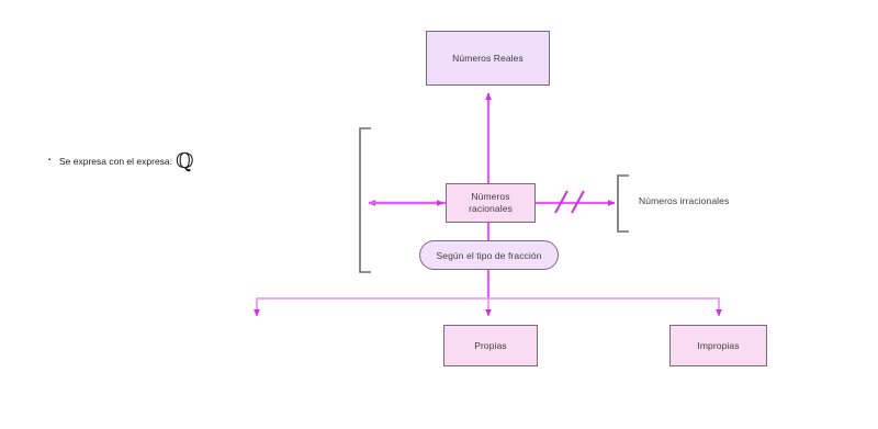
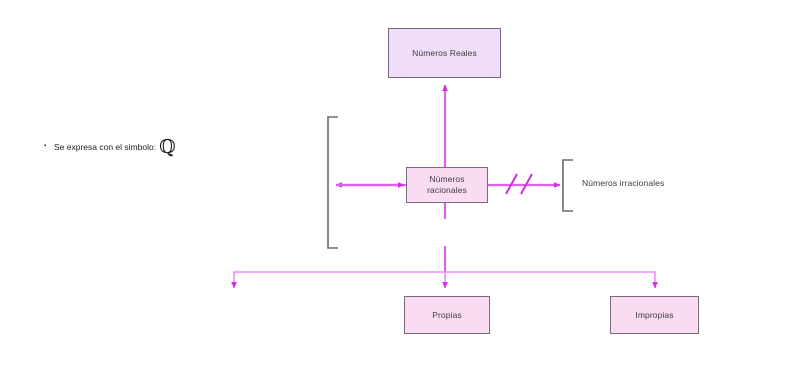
  Números Reales
  Números
  racionales
- Según el tipo de fracción
  Propias
  Impropias
  Números irracionales
- Se expresa con el expresa: ℚ
+ Se expresa con el simbolo: ℚ
